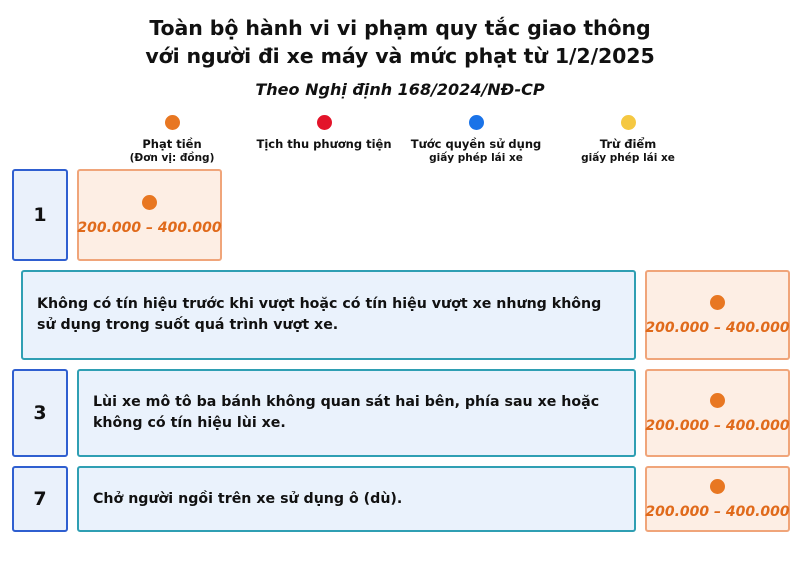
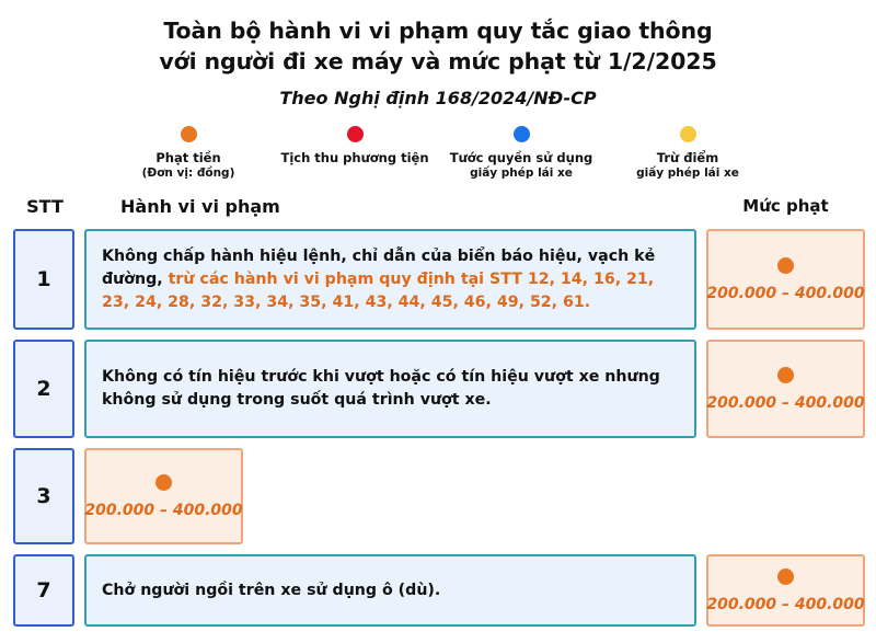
  Toàn bộ hành vi vi phạm quy tắc giao thông
  với người đi xe máy và mức phạt từ 1/2/2025
  Theo Nghị định 168/2024/NĐ-CP
  Phạt tiền
  (Đơn vị: đồng)
  Tịch thu phương tiện
  Tước quyền sử dụng
  giấy phép lái xe
  Trừ điểm
  giấy phép lái xe
+ STT
+ Hành vi vi phạm
+ Mức phạt
  1
+ Không chấp hành hiệu lệnh, chỉ dẫn của biển báo hiệu, vạch kẻ đường, trừ các hành vi vi phạm quy định tại STT 12, 14, 16, 21, 23, 24, 28, 32, 33, 34, 35, 41, 43, 44, 45, 46, 49, 52, 61.
  200.000 – 400.000
+ 2
  Không có tín hiệu trước khi vượt hoặc có tín hiệu vượt xe nhưng không sử dụng trong suốt quá trình vượt xe.
  200.000 – 400.000
  3
- Lùi xe mô tô ba bánh không quan sát hai bên, phía sau xe hoặc không có tín hiệu lùi xe.
  200.000 – 400.000
  7
  Chở người ngồi trên xe sử dụng ô (dù).
  200.000 – 400.000
